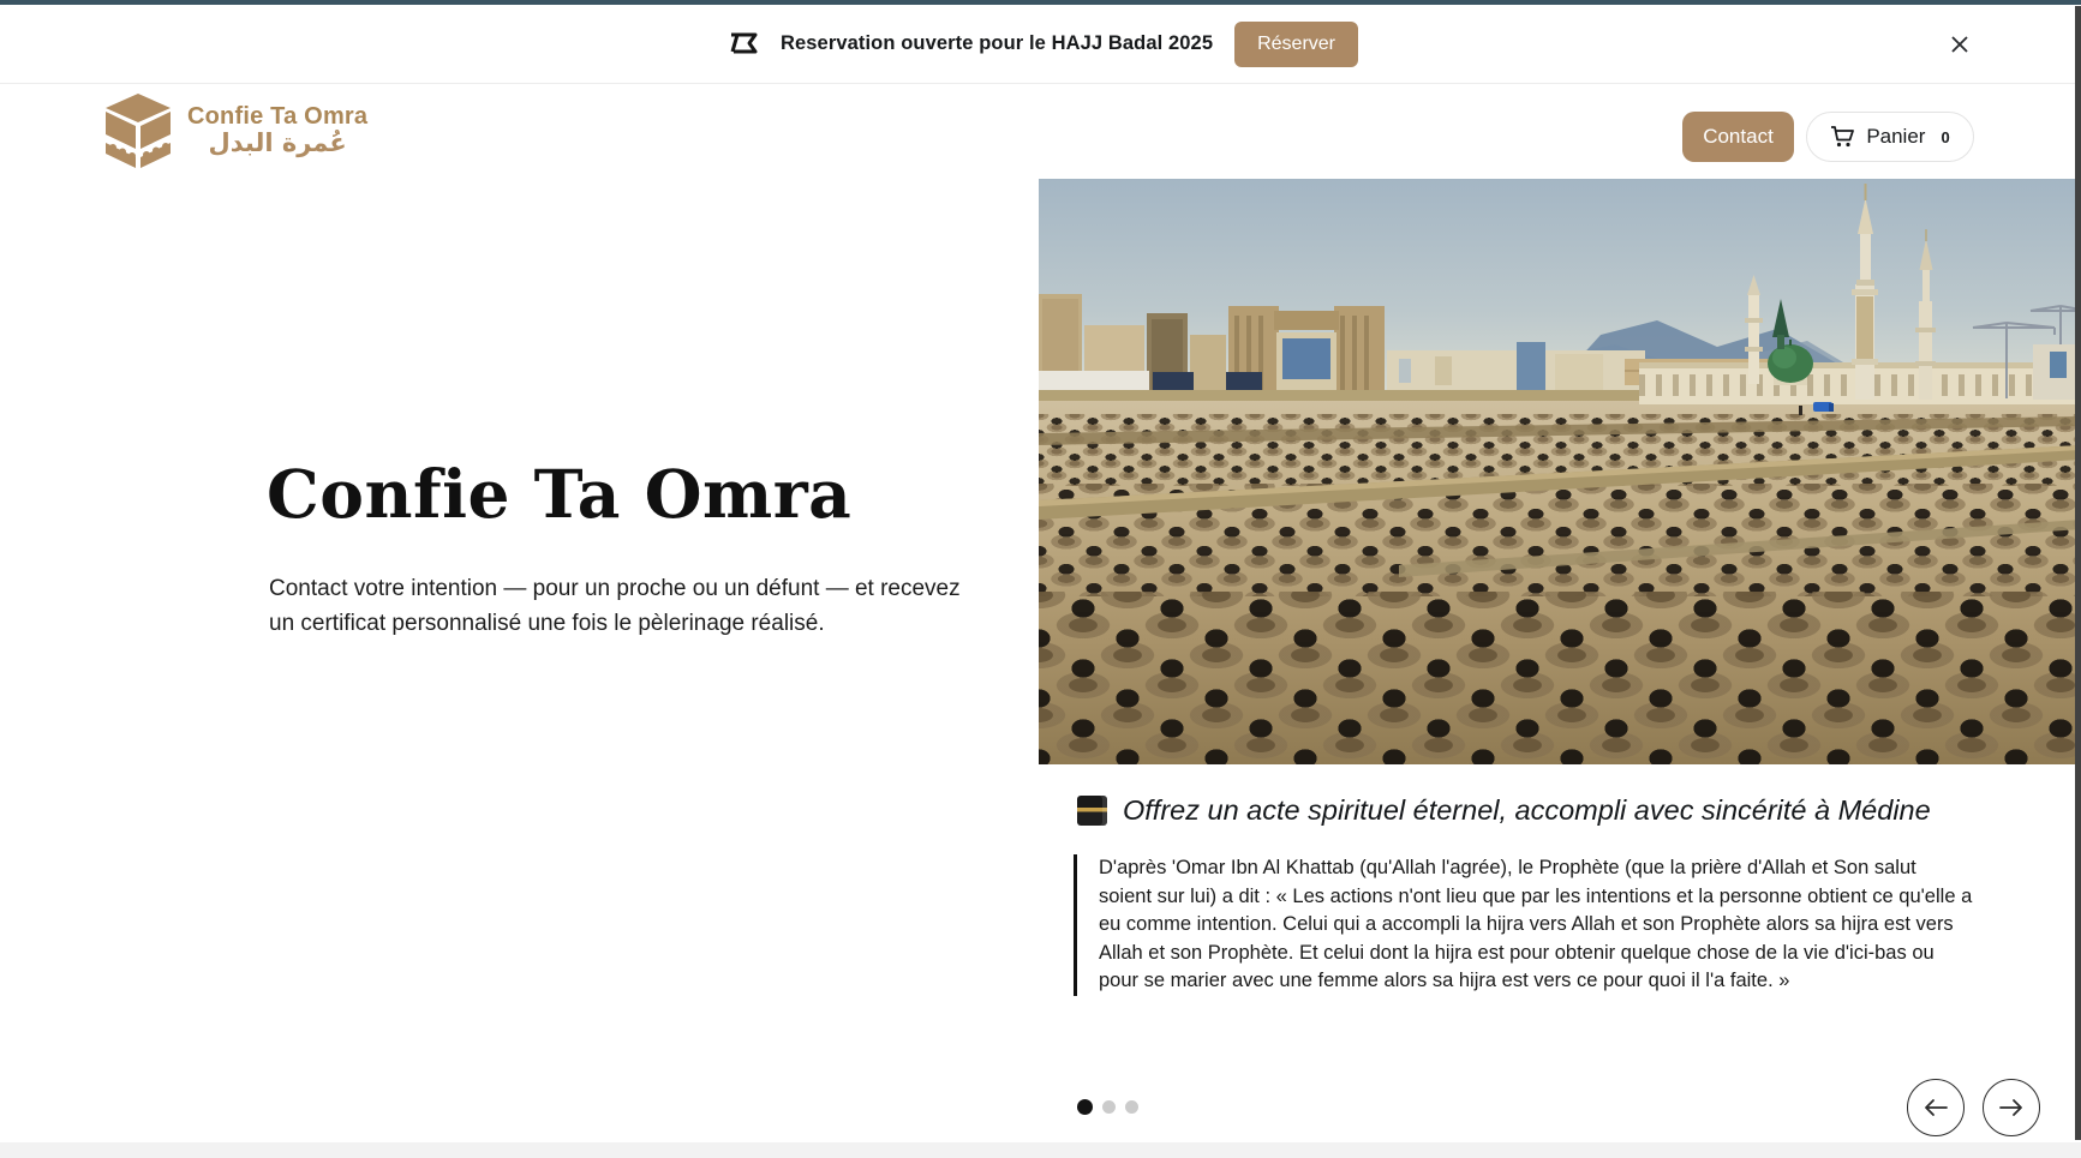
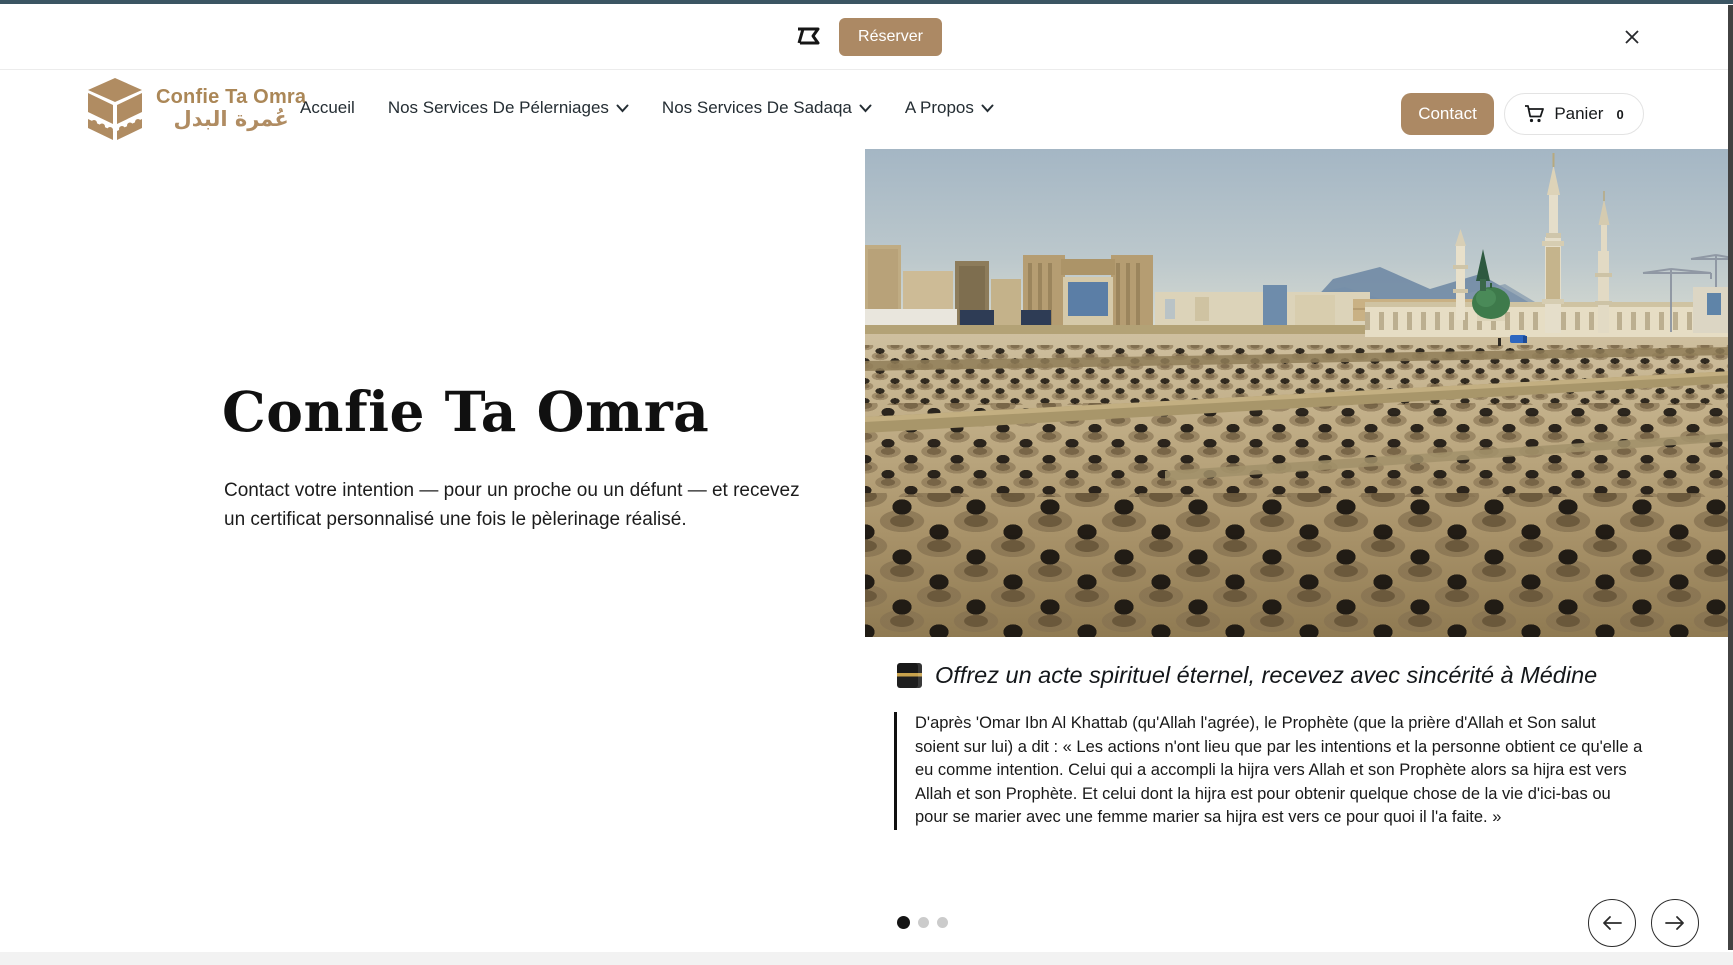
- Reservation ouverte pour le HAJJ Badal 2025
  Réserver
  Confie Ta Omra
  عُمرة البدل
+ Accueil
+ Nos Services De Pélerniages
+ Nos Services De Sadaqa
+ A Propos
  Contact
  Panier
  0
  Confie Ta Omra
  Contact votre intention — pour un proche ou un défunt — et recevez un certificat personnalisé une fois le pèlerinage réalisé.
- Offrez un acte spirituel éternel, accompli avec sincérité à Médine
+ Offrez un acte spirituel éternel, recevez avec sincérité à Médine
- D'après 'Omar Ibn Al Khattab (qu'Allah l'agrée), le Prophète (que la prière d'Allah et Son salut soient sur lui) a dit : « Les actions n'ont lieu que par les intentions et la personne obtient ce qu'elle a eu comme intention. Celui qui a accompli la hijra vers Allah et son Prophète alors sa hijra est vers Allah et son Prophète. Et celui dont la hijra est pour obtenir quelque chose de la vie d'ici-bas ou pour se marier avec une femme alors sa hijra est vers ce pour quoi il l'a faite. »
+ D'après 'Omar Ibn Al Khattab (qu'Allah l'agrée), le Prophète (que la prière d'Allah et Son salut soient sur lui) a dit : « Les actions n'ont lieu que par les intentions et la personne obtient ce qu'elle a eu comme intention. Celui qui a accompli la hijra vers Allah et son Prophète alors sa hijra est vers Allah et son Prophète. Et celui dont la hijra est pour obtenir quelque chose de la vie d'ici-bas ou pour se marier avec une femme marier sa hijra est vers ce pour quoi il l'a faite. »
